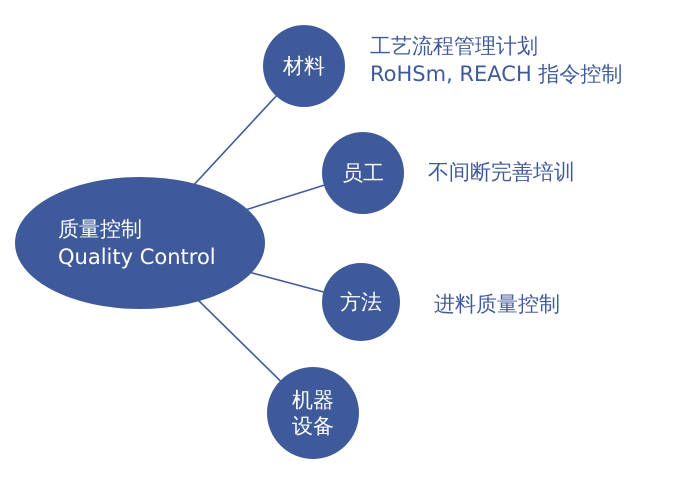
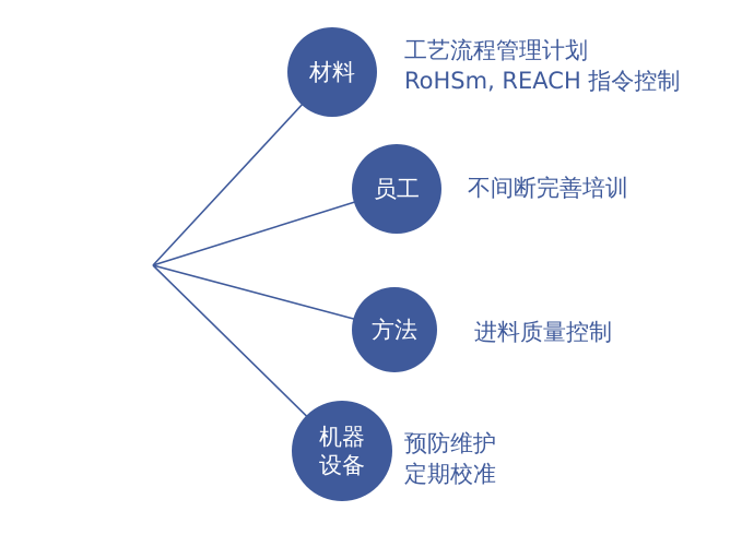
- 质量控制
- Quality Control
  材料
  工艺流程管理计划
  RoHSm, REACH 指令控制
  员工
  不间断完善培训
  方法
  进料质量控制
  机器
  设备
+ 预防维护
+ 定期校准
